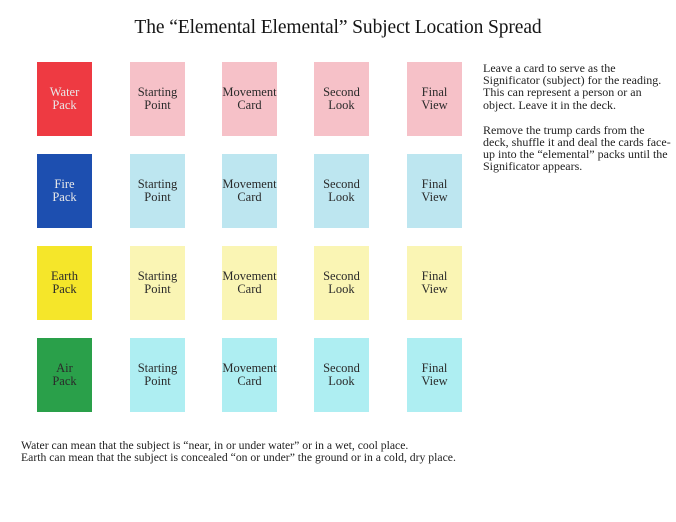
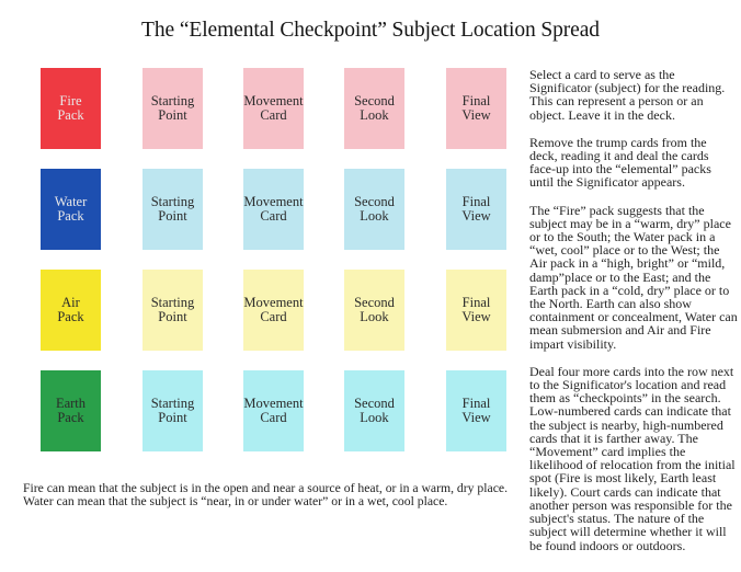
- The “Elemental Elemental” Subject Location Spread
+ The “Elemental Checkpoint” Subject Location Spread
- Water
+ Fire
  Pack
  Starting
  Point
  Movement
  Card
  Second
  Look
  Final
  View
- Fire
+ Water
  Pack
  Starting
  Point
  Movement
  Card
  Second
  Look
  Final
  View
- Earth
+ Air
  Pack
  Starting
  Point
  Movement
  Card
  Second
  Look
  Final
  View
- Air
+ Earth
  Pack
  Starting
  Point
  Movement
  Card
  Second
  Look
  Final
  View
- Leave a card to serve as the Significator (subject) for the reading. This can represent a person or an object. Leave it in the deck.
+ Select a card to serve as the Significator (subject) for the reading. This can represent a person or an object. Leave it in the deck.
- Remove the trump cards from the deck, shuffle it and deal the cards face-up into the “elemental” packs until the Significator appears.
+ Remove the trump cards from the deck, reading it and deal the cards face-up into the “elemental” packs until the Significator appears.
+ The “Fire” pack suggests that the subject may be in a “warm, dry” place or to the South; the Water pack in a “wet, cool” place or to the West; the Air pack in a “high, bright” or “mild, damp”place or to the East; and the Earth pack in a “cold, dry” place or to the North. Earth can also show containment or concealment, Water can mean submersion and Air and Fire impart visibility.
+ Deal four more cards into the row next to the Significator's location and read them as “checkpoints” in the search. Low-numbered cards can indicate that the subject is nearby, high-numbered cards that it is farther away. The “Movement” card implies the likelihood of relocation from the initial spot (Fire is most likely, Earth least likely). Court cards can indicate that another person was responsible for the subject's status. The nature of the subject will determine whether it will be found indoors or outdoors.
+ Fire can mean that the subject is in the open and near a source of heat, or in a warm, dry place.
  Water can mean that the subject is “near, in or under water” or in a wet, cool place.
- Earth can mean that the subject is concealed “on or under” the ground or in a cold, dry place.
